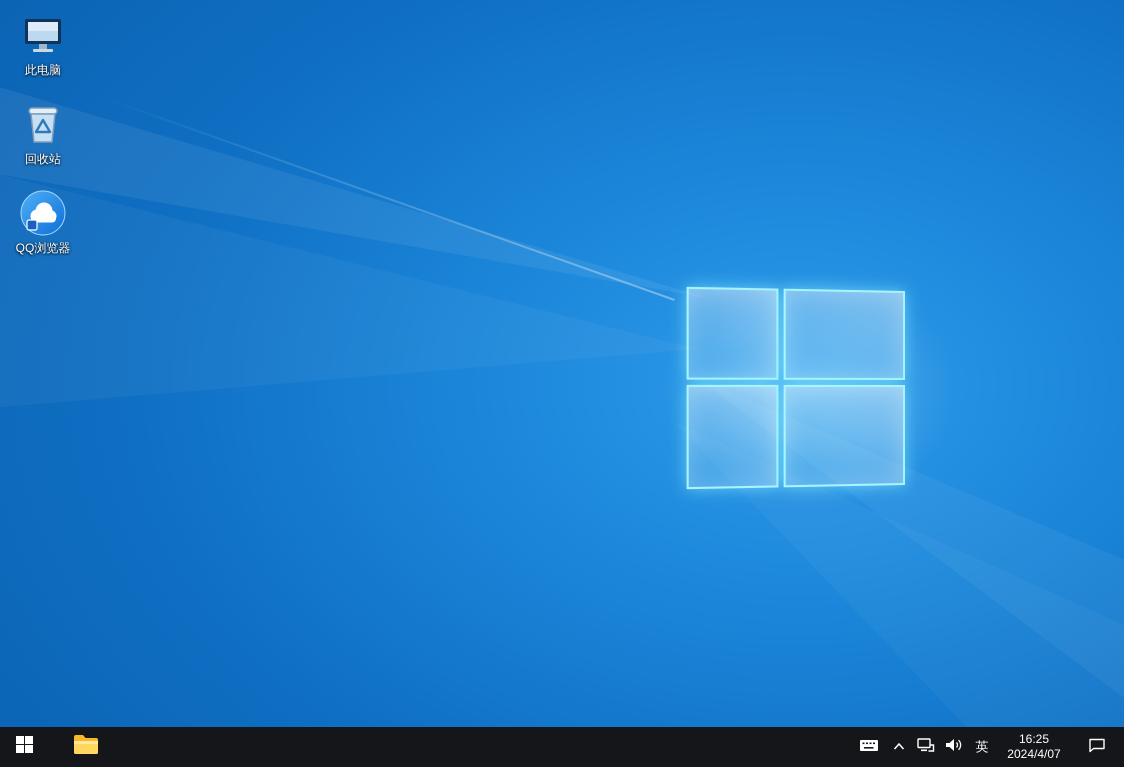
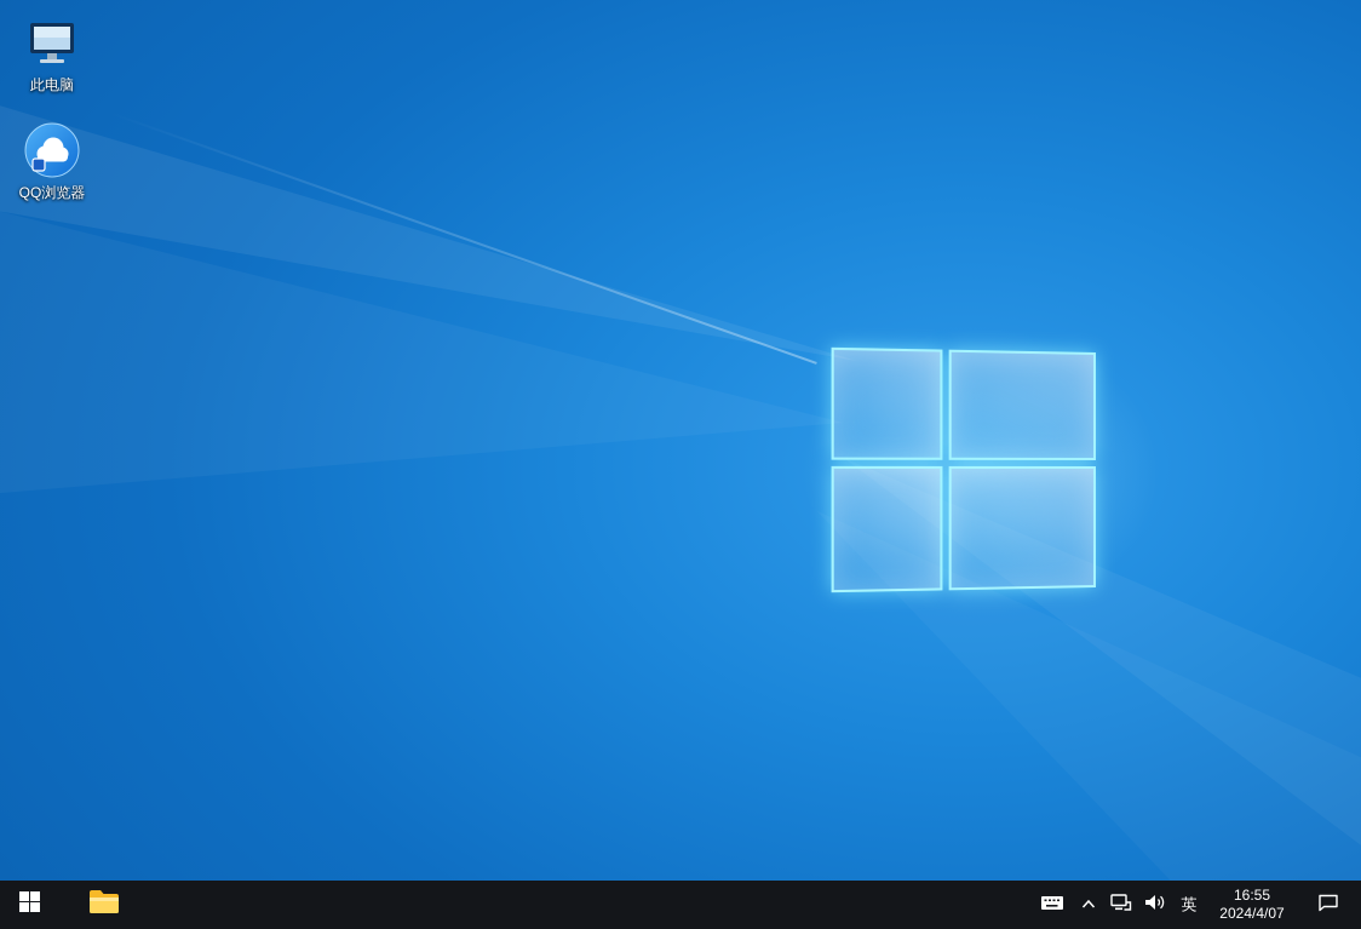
  此电脑
- 回收站
  QQ浏览器
  英
- 16:25
+ 16:55
  2024/4/07
